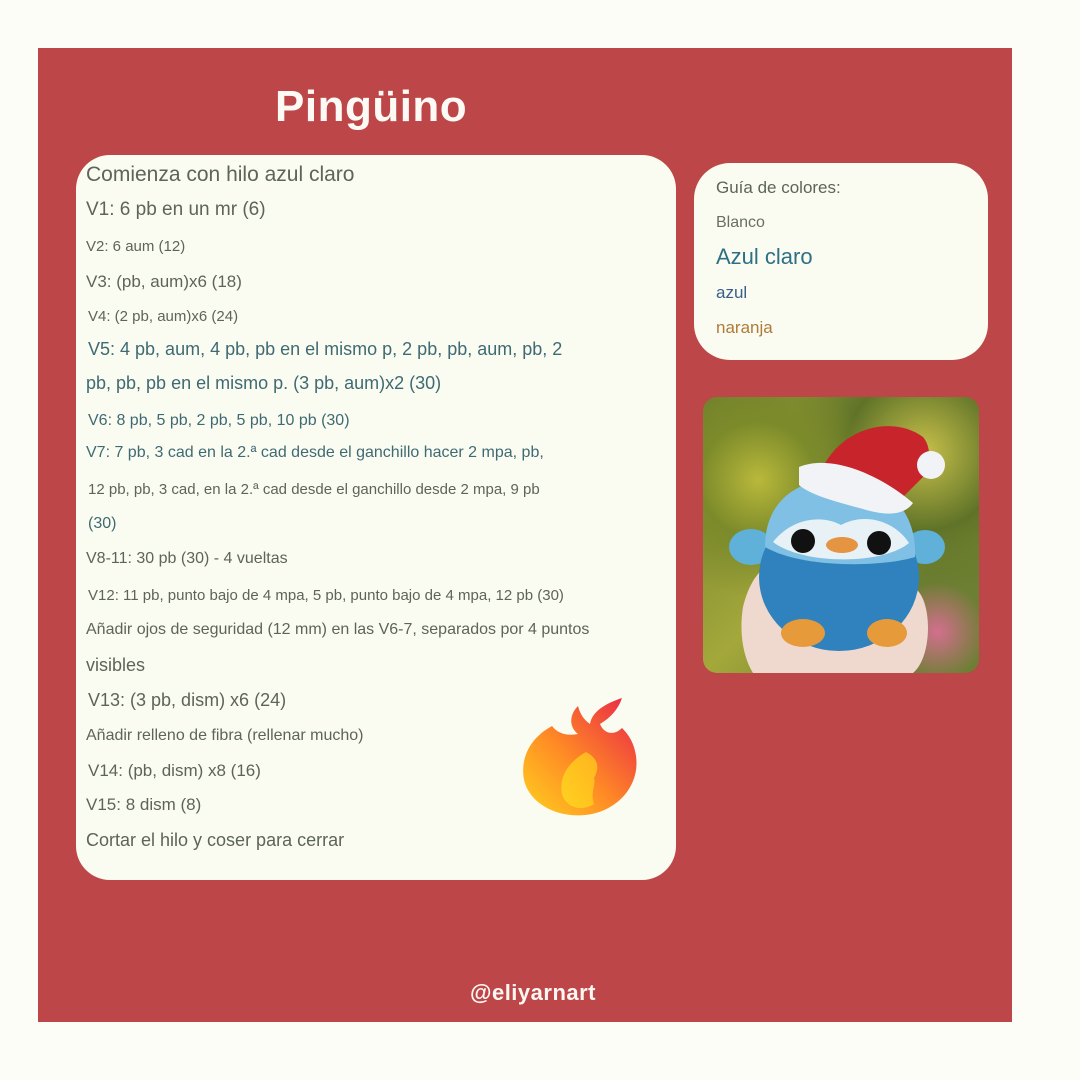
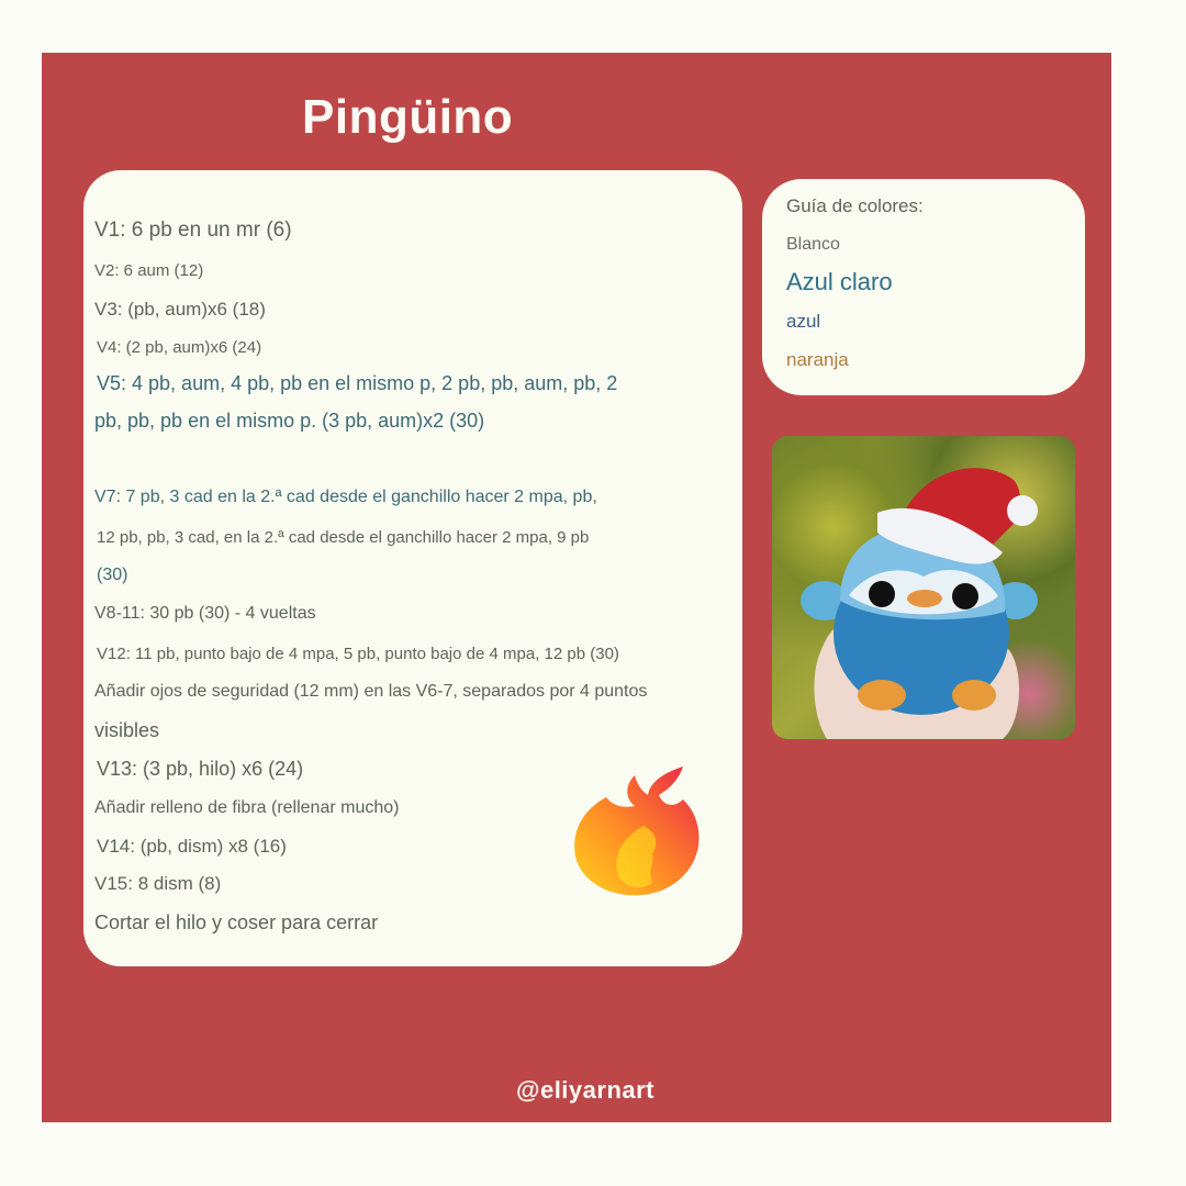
  Pingüino
- Comienza con hilo azul claro
  V1: 6 pb en un mr (6)
  V2: 6 aum (12)
  V3: (pb, aum)x6 (18)
  V4: (2 pb, aum)x6 (24)
  V5: 4 pb, aum, 4 pb, pb en el mismo p, 2 pb, pb, aum, pb, 2
  pb, pb, pb en el mismo p. (3 pb, aum)x2 (30)
- V6: 8 pb, 5 pb, 2 pb, 5 pb, 10 pb (30)
  V7: 7 pb, 3 cad en la 2.ª cad desde el ganchillo hacer 2 mpa, pb,
- 12 pb, pb, 3 cad, en la 2.ª cad desde el ganchillo desde 2 mpa, 9 pb
+ 12 pb, pb, 3 cad, en la 2.ª cad desde el ganchillo hacer 2 mpa, 9 pb
  (30)
  V8-11: 30 pb (30) - 4 vueltas
  V12: 11 pb, punto bajo de 4 mpa, 5 pb, punto bajo de 4 mpa, 12 pb (30)
  Añadir ojos de seguridad (12 mm) en las V6-7, separados por 4 puntos
  visibles
- V13: (3 pb, dism) x6 (24)
+ V13: (3 pb, hilo) x6 (24)
  Añadir relleno de fibra (rellenar mucho)
  V14: (pb, dism) x8 (16)
  V15: 8 dism (8)
  Cortar el hilo y coser para cerrar
  Guía de colores:
  Blanco
  Azul claro
  azul
  naranja
  @eliyarnart
